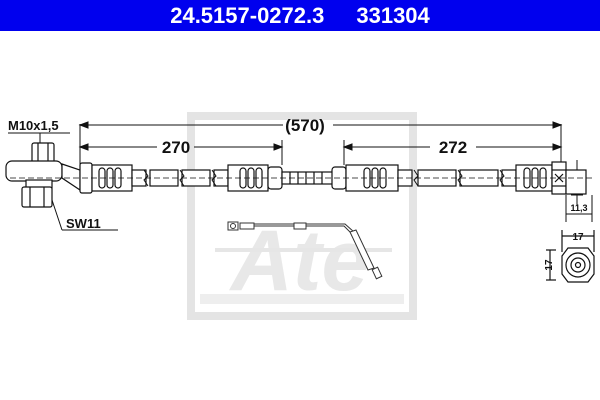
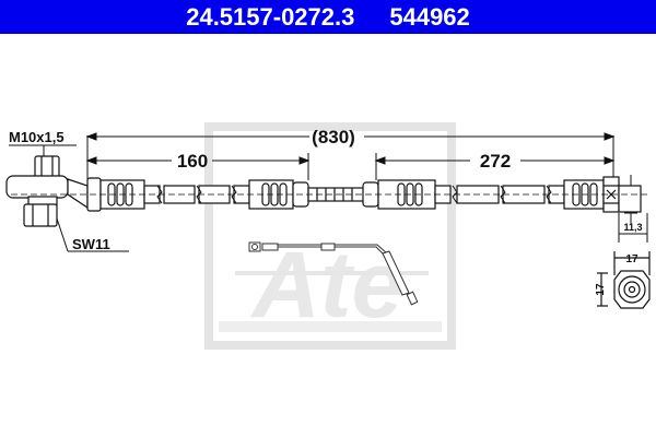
  24.5157-0272.3
- 331304
+ 544962
  Ate
- (570)
+ (830)
- 270
+ 160
  272
  M10x1,5
  SW11
  11,3
  17
